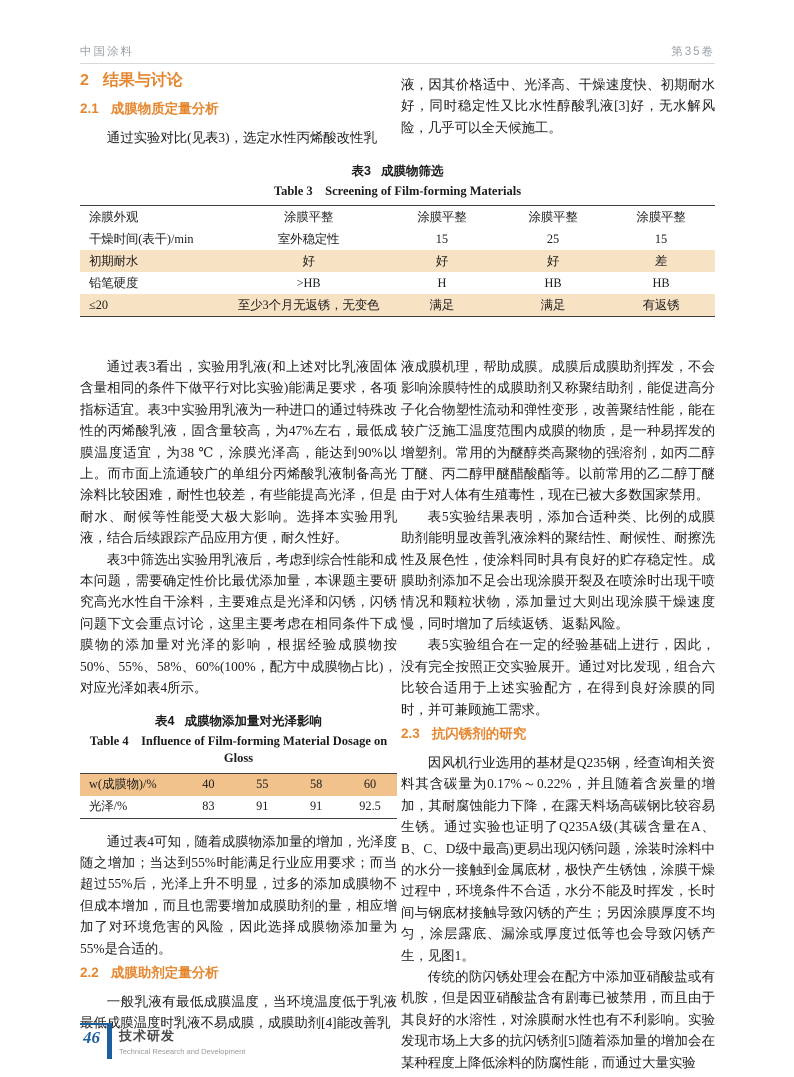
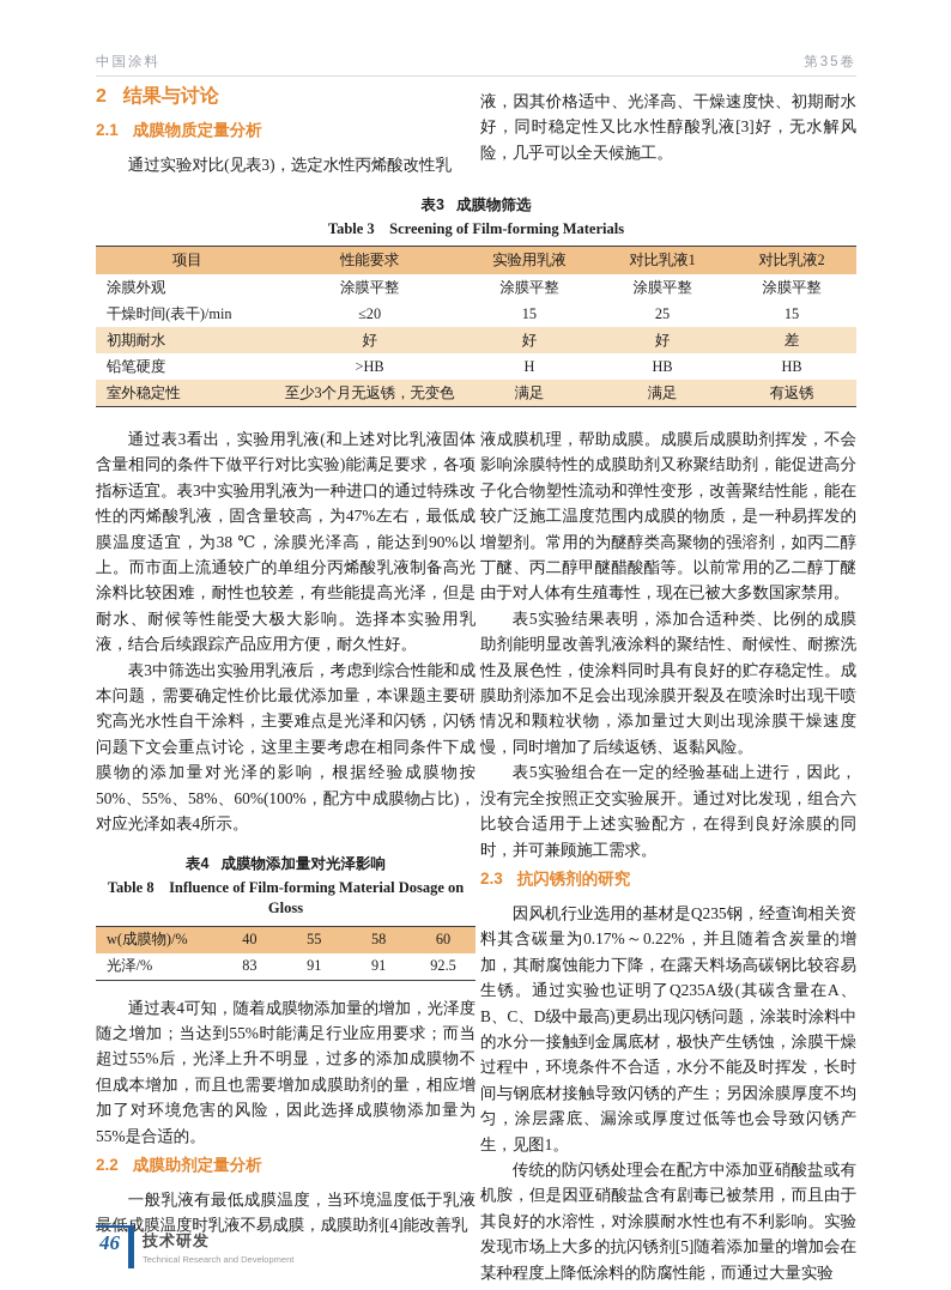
  中国涂料
  第35卷
  2 结果与讨论
  2.1 成膜物质定量分析
  通过实验对比(见表3)，选定水性丙烯酸改性乳
  液，因其价格适中、光泽高、干燥速度快、初期耐水好，同时稳定性又比水性醇酸乳液[3]好，无水解风险，几乎可以全天候施工。
  表3 成膜物筛选
  Table 3 Screening of Film-forming Materials
+ 项目	性能要求	实验用乳液	对比乳液1	对比乳液2
  涂膜外观	涂膜平整	涂膜平整	涂膜平整	涂膜平整
- 干燥时间(表干)/min	室外稳定性	15	25	15
+ 干燥时间(表干)/min	≤20	15	25	15
  初期耐水	好	好	好	差
  铅笔硬度	>HB	H	HB	HB
- ≤20	至少3个月无返锈，无变色	满足	满足	有返锈
+ 室外稳定性	至少3个月无返锈，无变色	满足	满足	有返锈
  通过表3看出，实验用乳液(和上述对比乳液固体含量相同的条件下做平行对比实验)能满足要求，各项指标适宜。表3中实验用乳液为一种进口的通过特殊改性的丙烯酸乳液，固含量较高，为47%左右，最低成膜温度适宜，为38 ℃，涂膜光泽高，能达到90%以上。而市面上流通较广的单组分丙烯酸乳液制备高光涂料比较困难，耐性也较差，有些能提高光泽，但是耐水、耐候等性能受大极大影响。选择本实验用乳液，结合后续跟踪产品应用方便，耐久性好。
  表3中筛选出实验用乳液后，考虑到综合性能和成本问题，需要确定性价比最优添加量，本课题主要研究高光水性自干涂料，主要难点是光泽和闪锈，闪锈问题下文会重点讨论，这里主要考虑在相同条件下成膜物的添加量对光泽的影响，根据经验成膜物按50%、55%、58%、60%(100%，配方中成膜物占比)，对应光泽如表4所示。
  表4 成膜物添加量对光泽影响
- Table 4 Influence of Film-forming Material Dosage on Gloss
+ Table 8 Influence of Film-forming Material Dosage on Gloss
  w(成膜物)/%	40	55	58	60
  光泽/%	83	91	91	92.5
  通过表4可知，随着成膜物添加量的增加，光泽度随之增加；当达到55%时能满足行业应用要求；而当超过55%后，光泽上升不明显，过多的添加成膜物不但成本增加，而且也需要增加成膜助剂的量，相应增加了对环境危害的风险，因此选择成膜物添加量为55%是合适的。
  2.2 成膜助剂定量分析
  一般乳液有最低成膜温度，当环境温度低于乳液最低成膜温度时乳液不易成膜，成膜助剂[4]能改善乳
  液成膜机理，帮助成膜。成膜后成膜助剂挥发，不会影响涂膜特性的成膜助剂又称聚结助剂，能促进高分子化合物塑性流动和弹性变形，改善聚结性能，能在较广泛施工温度范围内成膜的物质，是一种易挥发的增塑剂。常用的为醚醇类高聚物的强溶剂，如丙二醇丁醚、丙二醇甲醚醋酸酯等。以前常用的乙二醇丁醚由于对人体有生殖毒性，现在已被大多数国家禁用。
  表5实验结果表明，添加合适种类、比例的成膜助剂能明显改善乳液涂料的聚结性、耐候性、耐擦洗性及展色性，使涂料同时具有良好的贮存稳定性。成膜助剂添加不足会出现涂膜开裂及在喷涂时出现干喷情况和颗粒状物，添加量过大则出现涂膜干燥速度慢，同时增加了后续返锈、返黏风险。
  表5实验组合在一定的经验基础上进行，因此，没有完全按照正交实验展开。通过对比发现，组合六比较合适用于上述实验配方，在得到良好涂膜的同时，并可兼顾施工需求。
  2.3 抗闪锈剂的研究
  因风机行业选用的基材是Q235钢，经查询相关资料其含碳量为0.17%～0.22%，并且随着含炭量的增加，其耐腐蚀能力下降，在露天料场高碳钢比较容易生锈。通过实验也证明了Q235A级(其碳含量在A、B、C、D级中最高)更易出现闪锈问题，涂装时涂料中的水分一接触到金属底材，极快产生锈蚀，涂膜干燥过程中，环境条件不合适，水分不能及时挥发，长时间与钢底材接触导致闪锈的产生；另因涂膜厚度不均匀，涂层露底、漏涂或厚度过低等也会导致闪锈产生，见图1。
  传统的防闪锈处理会在配方中添加亚硝酸盐或有机胺，但是因亚硝酸盐含有剧毒已被禁用，而且由于其良好的水溶性，对涂膜耐水性也有不利影响。实验发现市场上大多的抗闪锈剂[5]随着添加量的增加会在某种程度上降低涂料的防腐性能，而通过大量实验
  46
  技术研发
  Technical Research and Development
